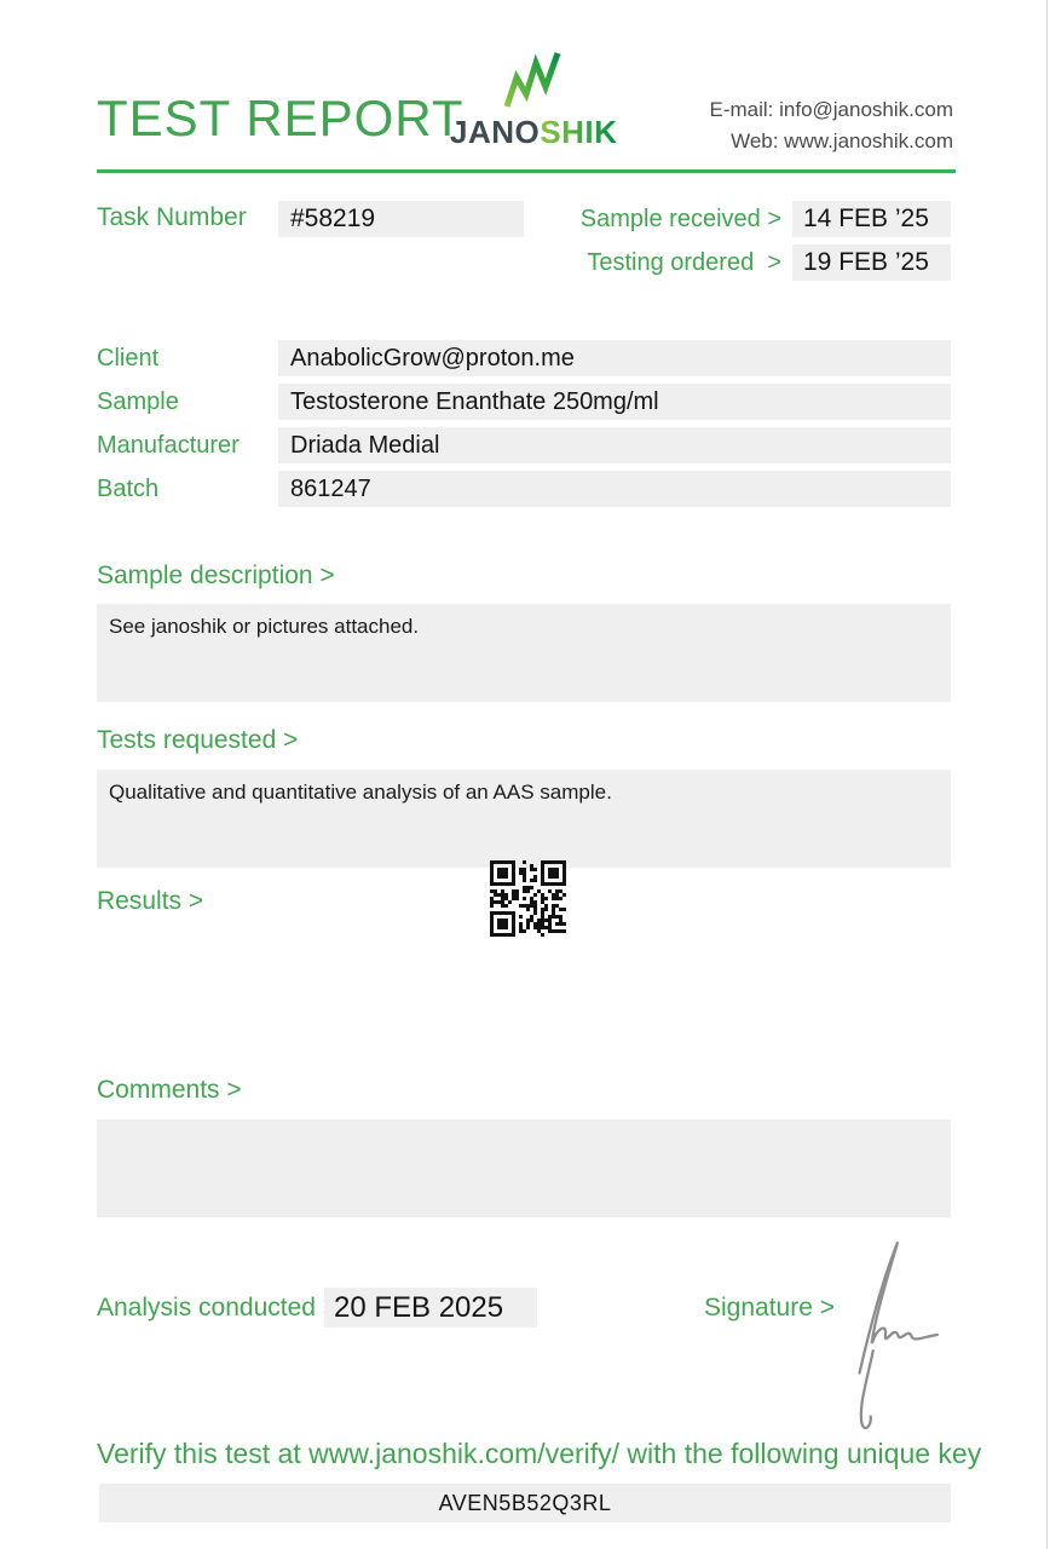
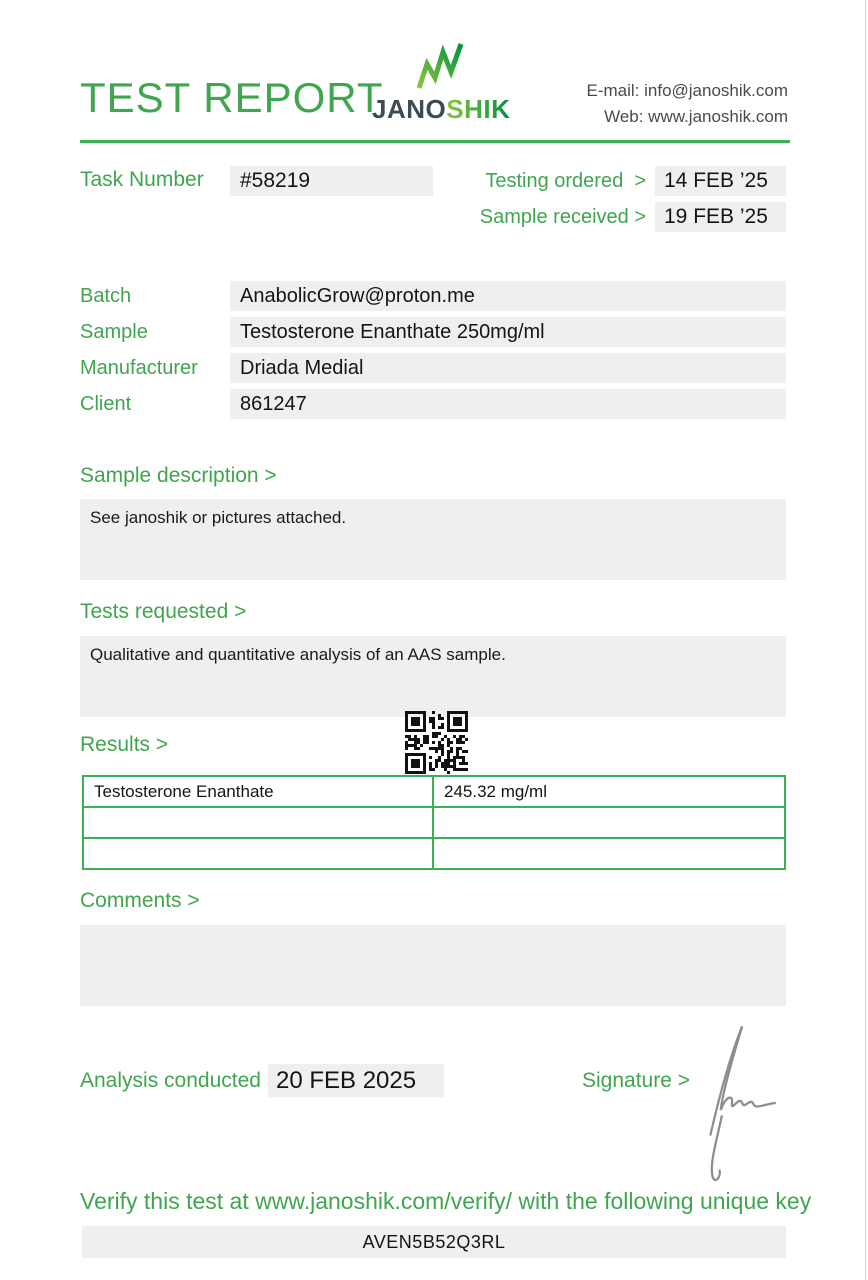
  TEST REPORT
  JANOSHIK
  E-mail: info@janoshik.com
  Web: www.janoshik.com
  Task Number
  #58219
- Sample received >
+ Testing ordered >
  14 FEB ’25
- Testing ordered >
+ Sample received >
  19 FEB ’25
- Client
+ Batch
  AnabolicGrow@proton.me
  Sample
  Testosterone Enanthate 250mg/ml
  Manufacturer
  Driada Medial
- Batch
+ Client
  861247
  Sample description >
  See janoshik or pictures attached.
  Tests requested >
  Qualitative and quantitative analysis of an AAS sample.
  Results >
+ Testosterone Enanthate	245.32 mg/ml
  Comments >
  Analysis conducted
  20 FEB 2025
  Signature >
  Verify this test at www.janoshik.com/verify/ with the following unique key
  AVEN5B52Q3RL
